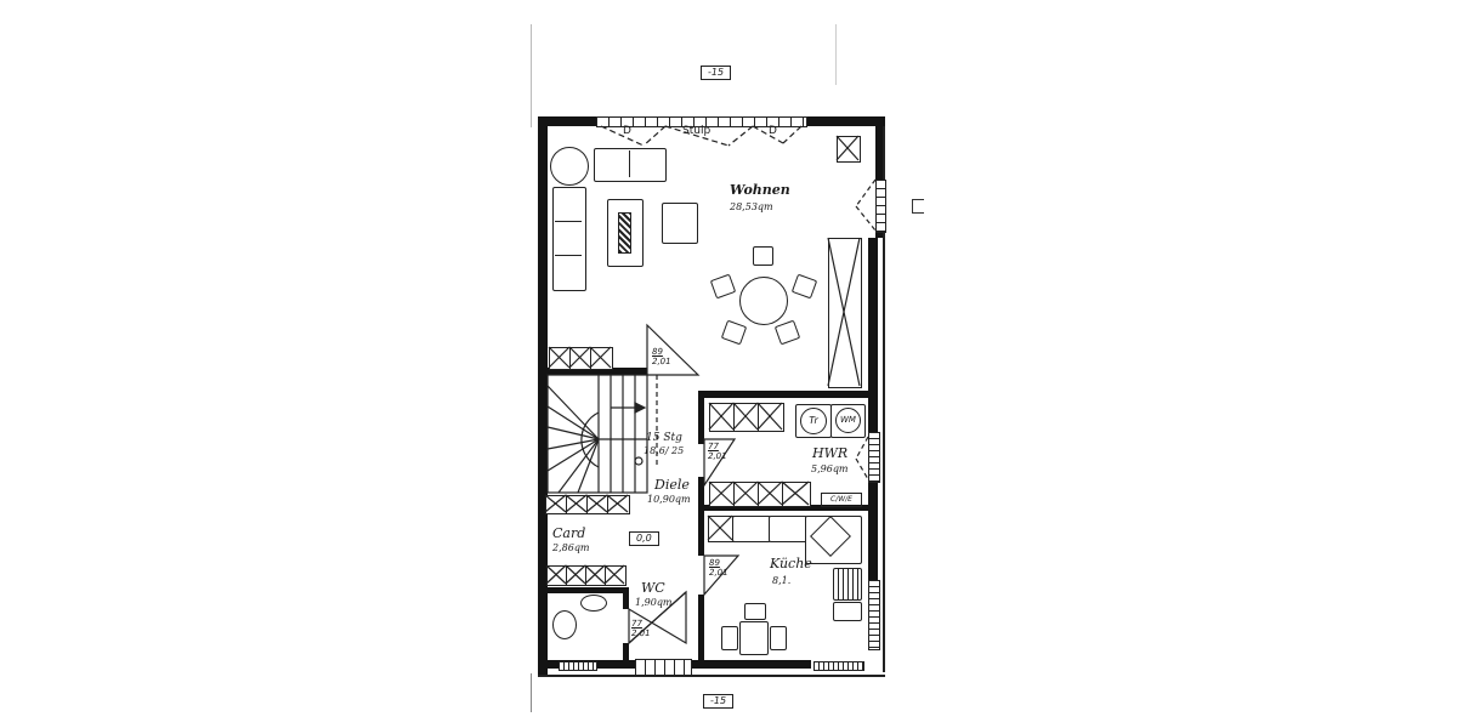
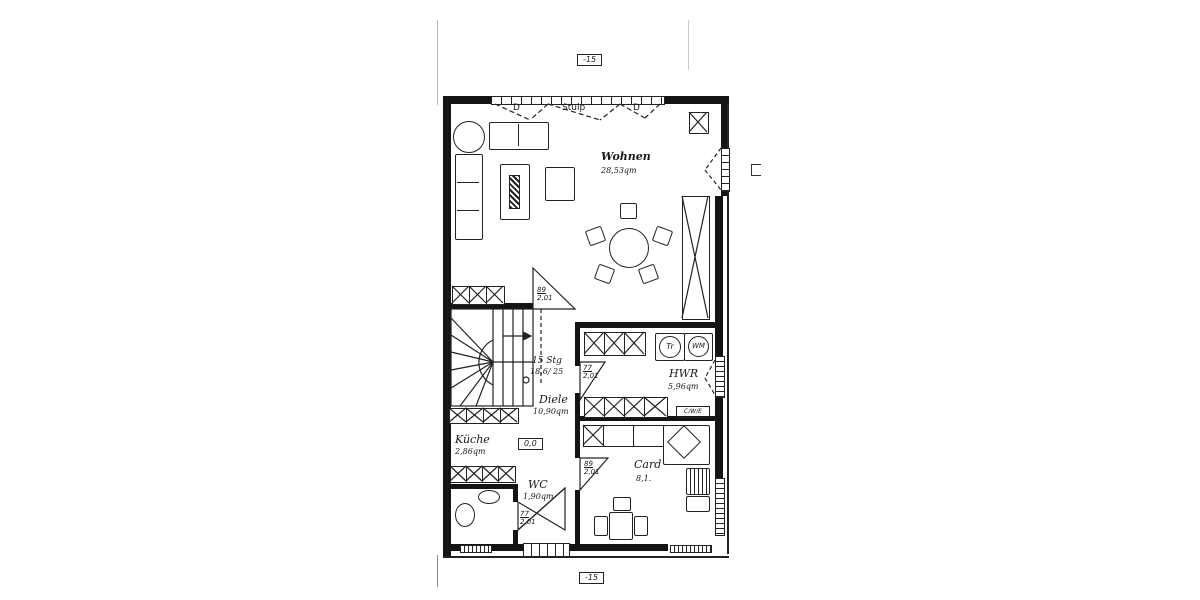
  -15
  -15
  0,0
  Tr
  WM
  D
  Stulp
  D
  Wohnen
  28,53qm
  Diele
  10,90qm
  HWR
  5,96qm
- Card
+ Küche
  2,86qm
  WC
  1,90qm
- Küche
+ Card
  8,1.
  15 Stg
  18,6/ 25
  89
  2,01
  77
  2,01
  89
  2,01
  77
  2,01
